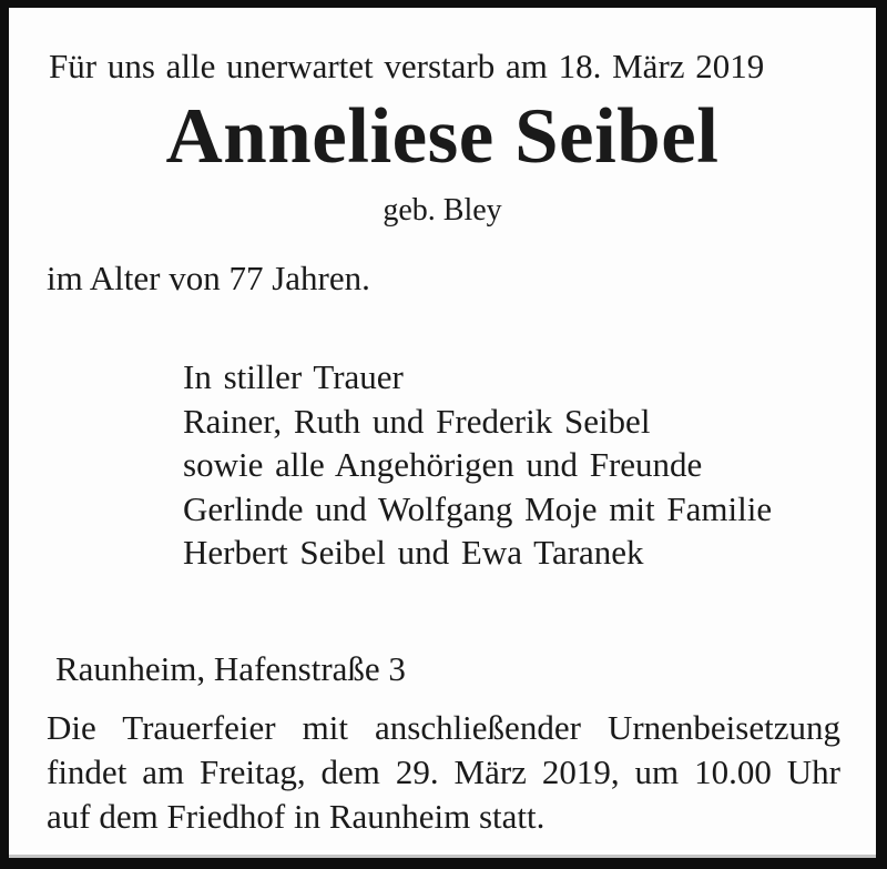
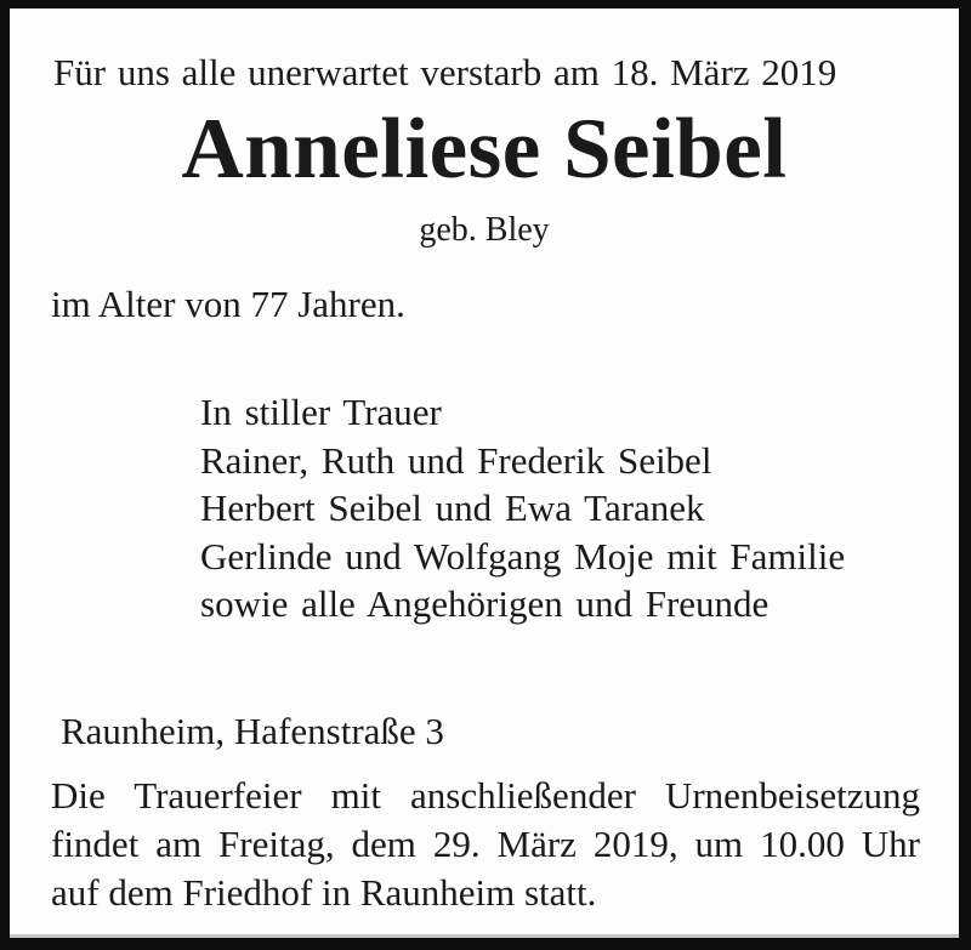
  Für uns alle unerwartet verstarb am 18. März 2019
  Anneliese Seibel
  geb. Bley
  im Alter von 77 Jahren.
  In stiller Trauer
  Rainer, Ruth und Frederik Seibel
- sowie alle Angehörigen und Freunde
+ Herbert Seibel und Ewa Taranek
  Gerlinde und Wolfgang Moje mit Familie
- Herbert Seibel und Ewa Taranek
+ sowie alle Angehörigen und Freunde
  Raunheim, Hafenstraße 3
  Die Trauerfeier mit anschließender Urnenbeisetzung
  findet am Freitag, dem 29. März 2019, um 10.00 Uhr
  auf dem Friedhof in Raunheim statt.
